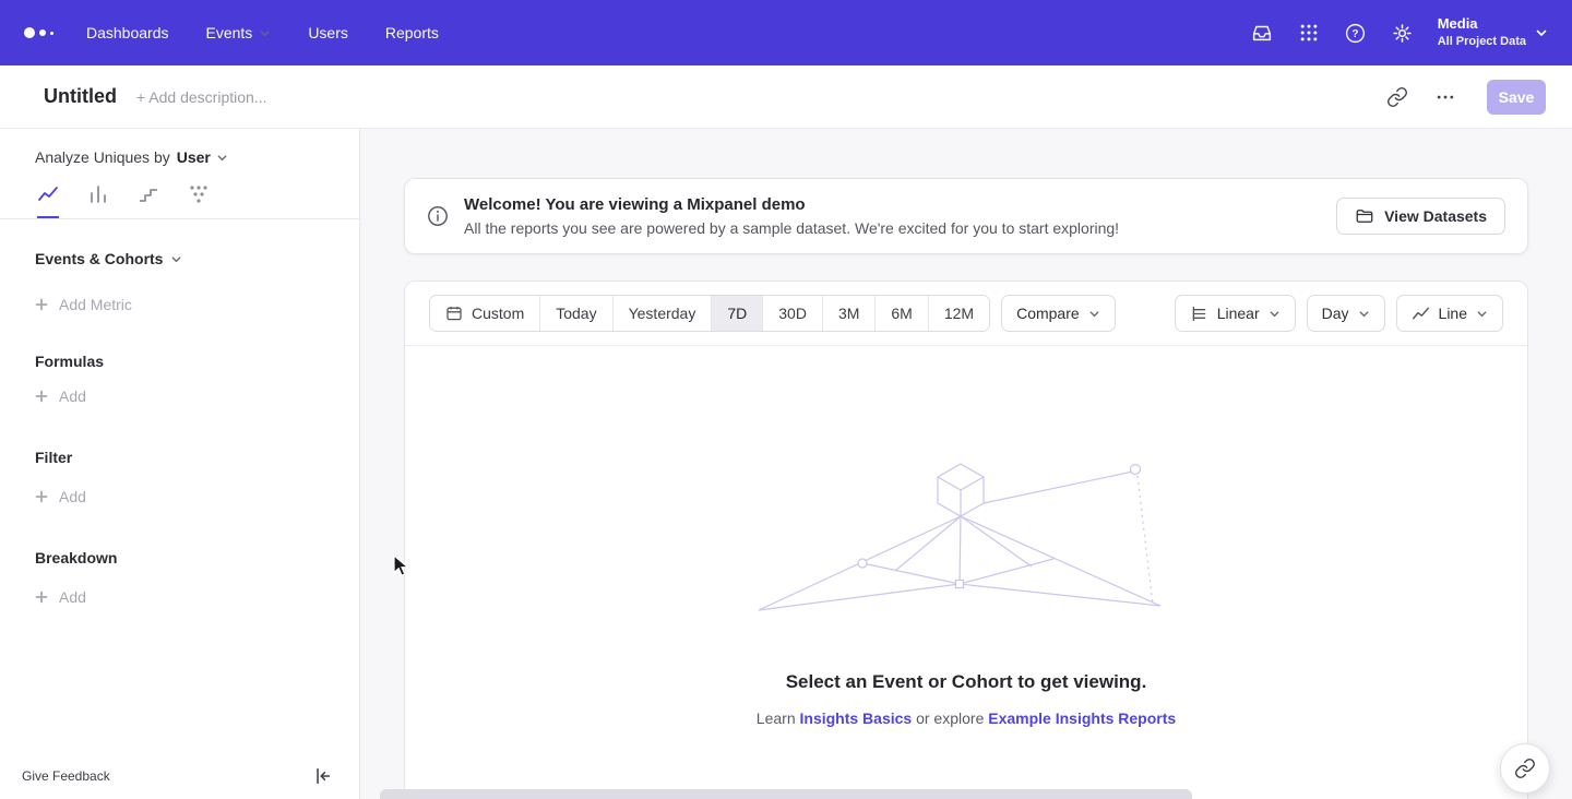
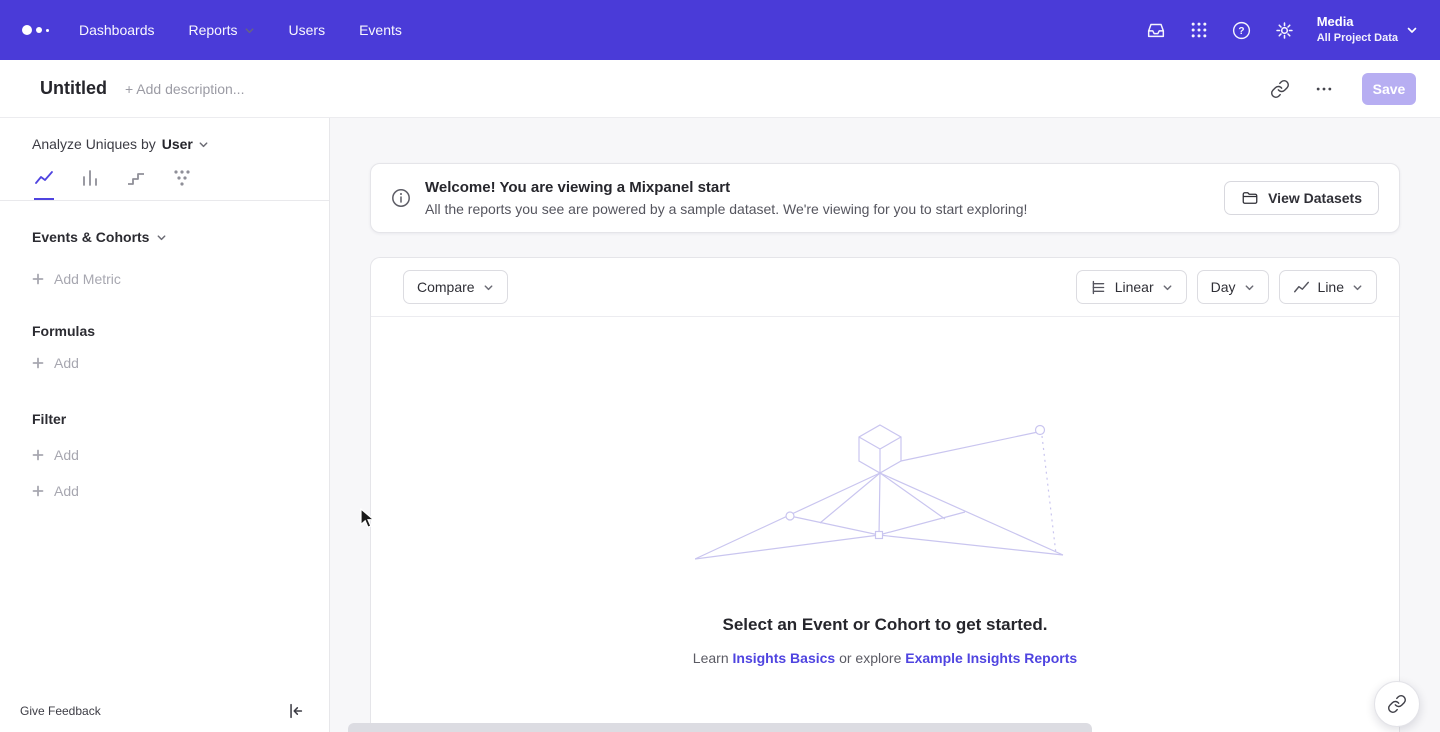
  Dashboards
- Events
+ Reports
  Users
- Reports
+ Events
  ?
  Media
  All Project Data
  Untitled
  + Add description...
  Save
  Analyze Uniques by
  User
  Events & Cohorts
  Add Metric
  Formulas
  Add
  Filter
  Add
- Breakdown
  Add
  Give Feedback
- Welcome! You are viewing a Mixpanel demo
+ Welcome! You are viewing a Mixpanel start
- All the reports you see are powered by a sample dataset. We're excited for you to start exploring!
+ All the reports you see are powered by a sample dataset. We're viewing for you to start exploring!
  View Datasets
- Custom
- Today
- Yesterday
- 7D
- 30D
- 3M
- 6M
- 12M
  Compare
  Linear
  Day
  Line
- Select an Event or Cohort to get viewing.
+ Select an Event or Cohort to get started.
  Learn Insights Basics or explore Example Insights Reports
